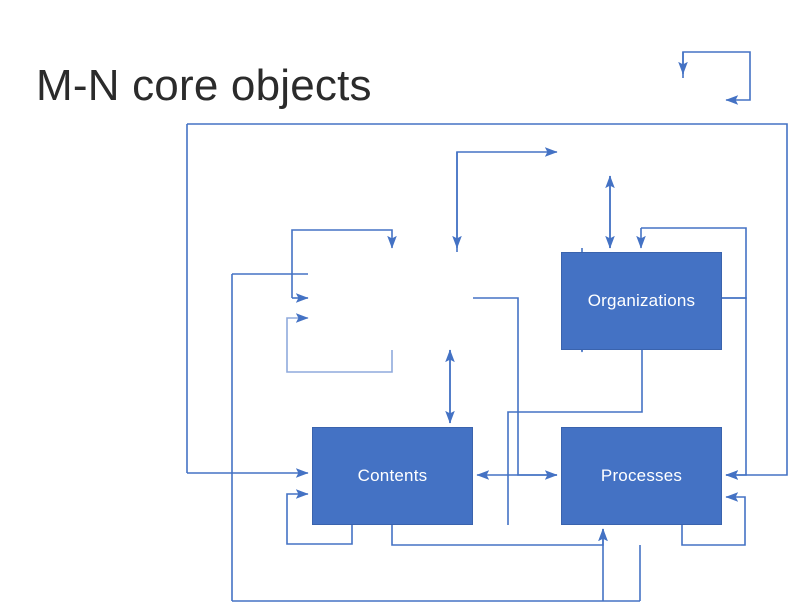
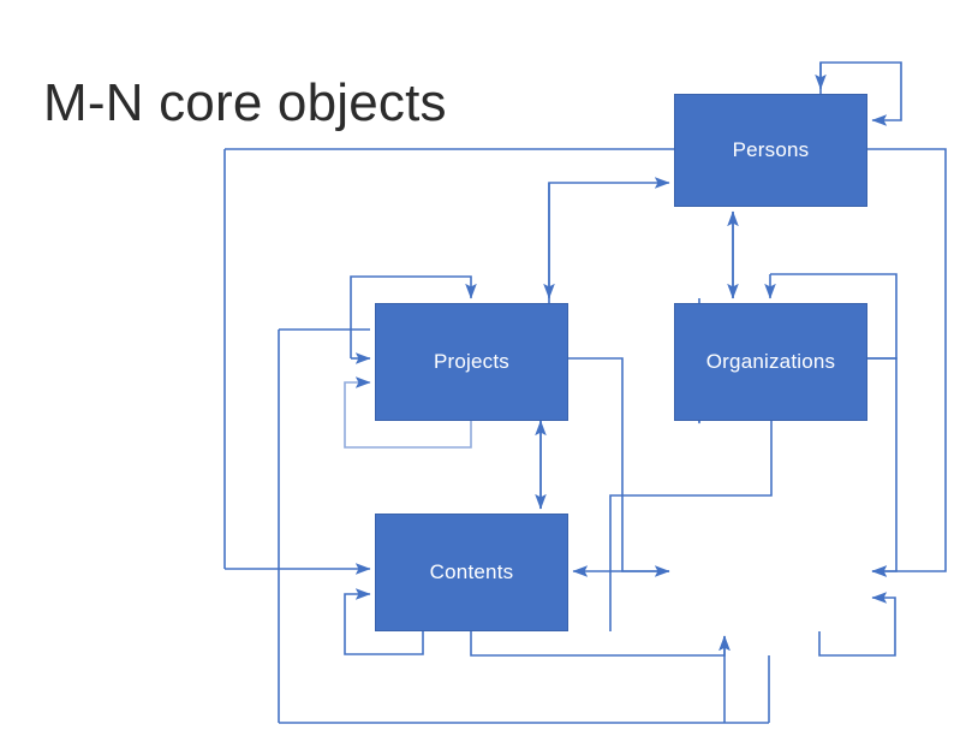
  M-N core objects
+ Persons
+ Projects
  Organizations
  Contents
- Processes
